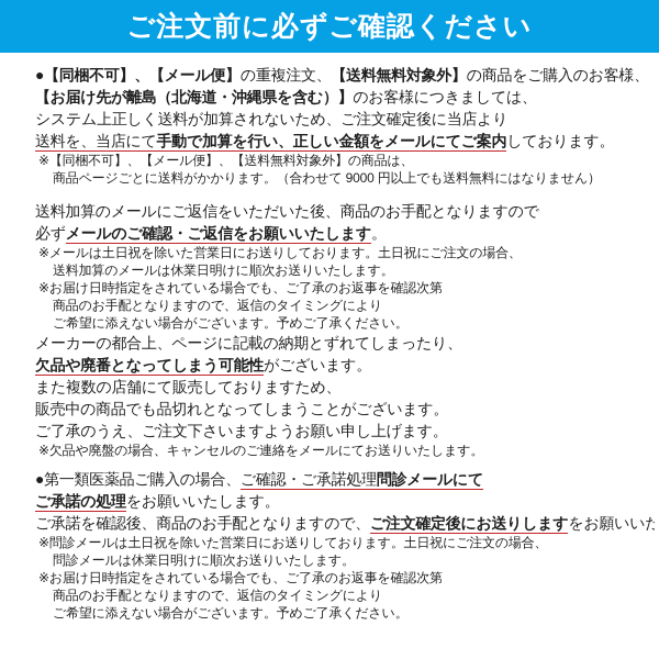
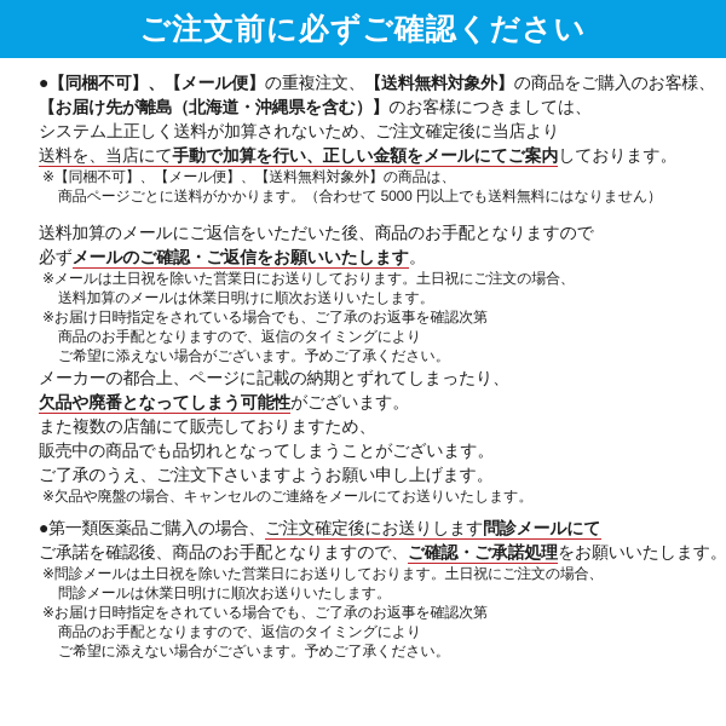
  ご注文前に必ずご確認ください
  ●【同梱不可】、【メール便】の重複注文、【送料無料対象外】の商品をご購入のお客様、
  【お届け先が離島（北海道・沖縄県を含む）】のお客様につきましては、
  システム上正しく送料が加算されないため、ご注文確定後に当店より
  送料を、当店にて手動で加算を行い、正しい金額をメールにてご案内しております。
  ※【同梱不可】、【メール便】、【送料無料対象外】の商品は、
- 商品ページごとに送料がかかります。（合わせて 9000 円以上でも送料無料にはなりません）
+ 商品ページごとに送料がかかります。（合わせて 5000 円以上でも送料無料にはなりません）
  送料加算のメールにご返信をいただいた後、商品のお手配となりますので
  必ずメールのご確認・ご返信をお願いいたします。
  ※メールは土日祝を除いた営業日にお送りしております。土日祝にご注文の場合、
  送料加算のメールは休業日明けに順次お送りいたします。
  ※お届け日時指定をされている場合でも、ご了承のお返事を確認次第
  商品のお手配となりますので、返信のタイミングにより
  ご希望に添えない場合がございます。予めご了承ください。
  メーカーの都合上、ページに記載の納期とずれてしまったり、
  欠品や廃番となってしまう可能性がございます。
  また複数の店舗にて販売しておりますため、
  販売中の商品でも品切れとなってしまうことがございます。
  ご了承のうえ、ご注文下さいますようお願い申し上げます。
  ※欠品や廃盤の場合、キャンセルのご連絡をメールにてお送りいたします。
- ●第一類医薬品ご購入の場合、ご確認・ご承諾処理問診メールにて
+ ●第一類医薬品ご購入の場合、ご注文確定後にお送りします問診メールにて
- ご承諾の処理をお願いいたします。
- ご承諾を確認後、商品のお手配となりますので、ご注文確定後にお送りしますをお願いいた
+ ご承諾を確認後、商品のお手配となりますので、ご確認・ご承諾処理をお願いいたします。
  ※問診メールは土日祝を除いた営業日にお送りしております。土日祝にご注文の場合、
  問診メールは休業日明けに順次お送りいたします。
  ※お届け日時指定をされている場合でも、ご了承のお返事を確認次第
  商品のお手配となりますので、返信のタイミングにより
  ご希望に添えない場合がございます。予めご了承ください。
